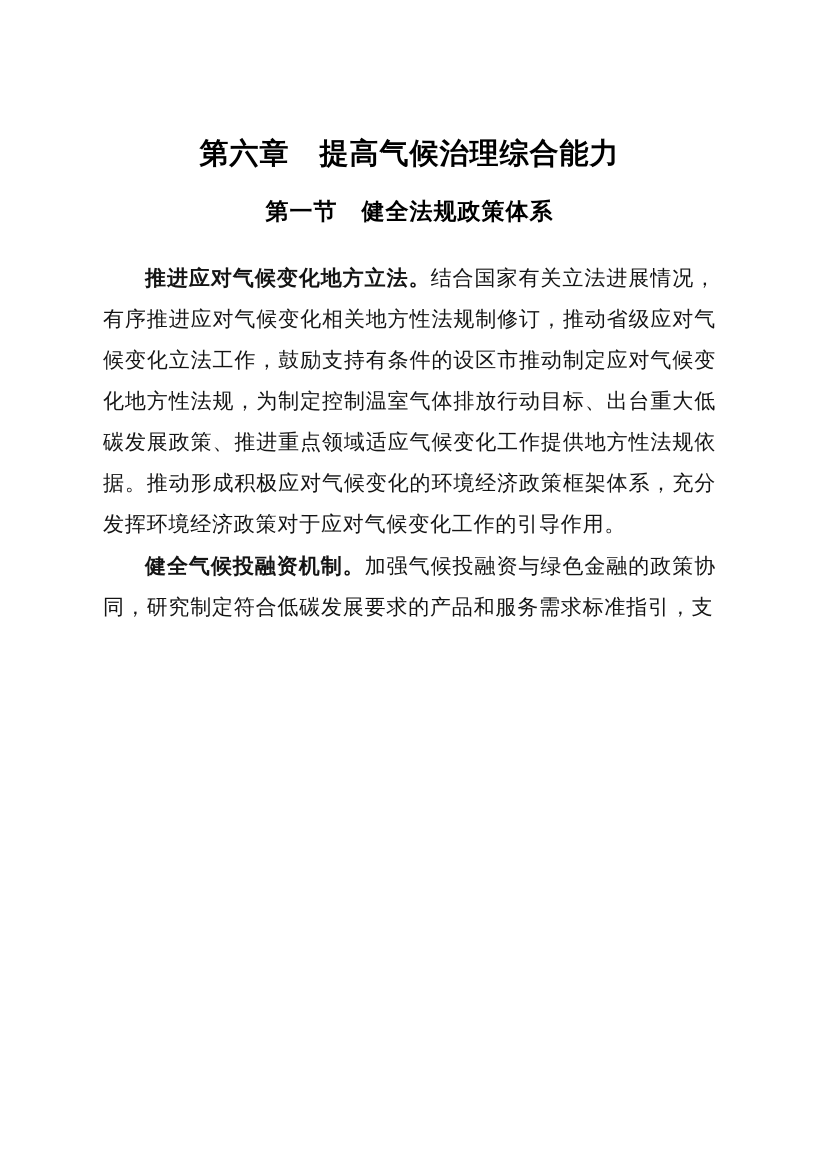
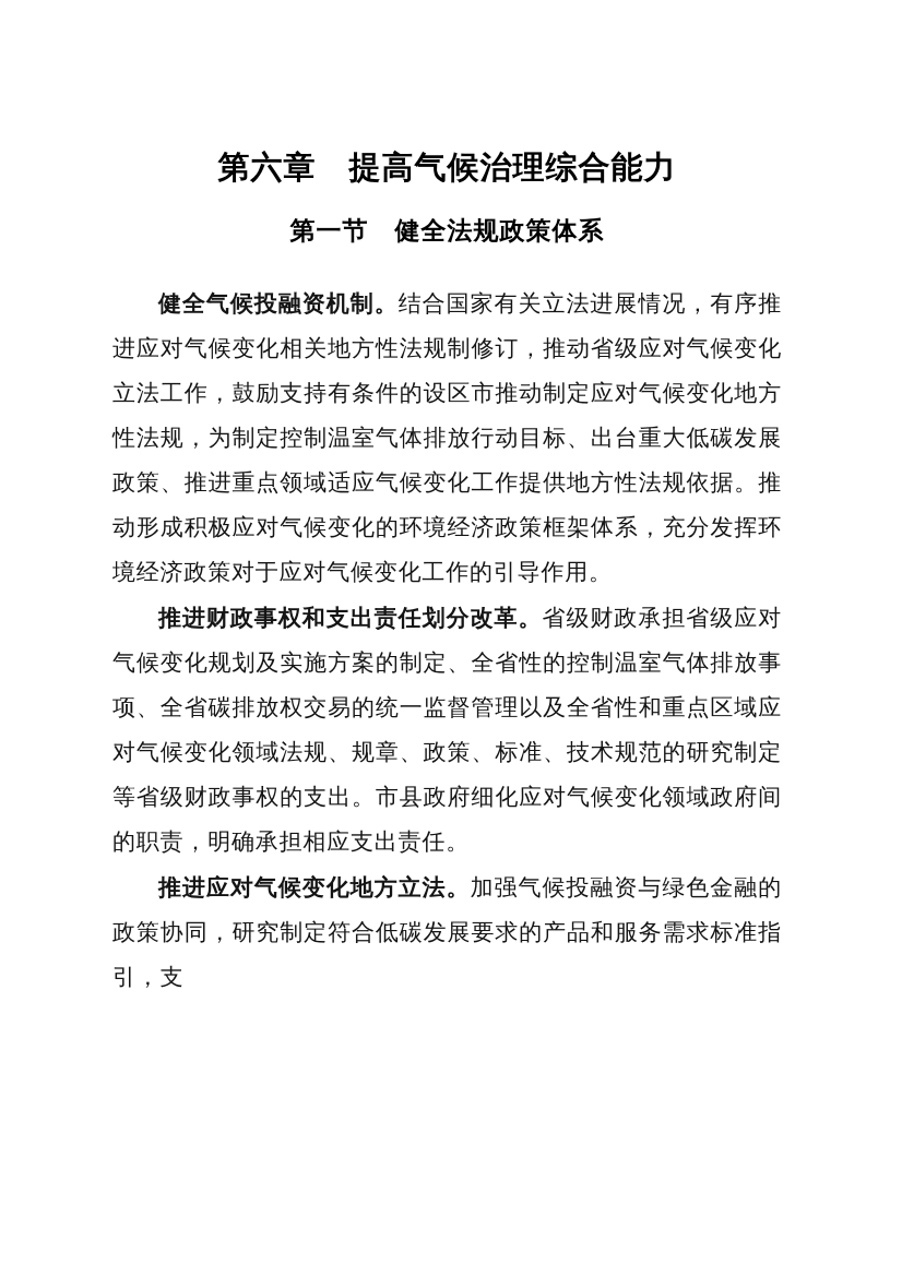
  第六章 提高气候治理综合能力
  第一节 健全法规政策体系
- 推进应对气候变化地方立法。结合国家有关立法进展情况，有序推进应对气候变化相关地方性法规制修订，推动省级应对气候变化立法工作，鼓励支持有条件的设区市推动制定应对气候变化地方性法规，为制定控制温室气体排放行动目标、出台重大低碳发展政策、推进重点领域适应气候变化工作提供地方性法规依据。推动形成积极应对气候变化的环境经济政策框架体系，充分发挥环境经济政策对于应对气候变化工作的引导作用。
+ 健全气候投融资机制。结合国家有关立法进展情况，有序推进应对气候变化相关地方性法规制修订，推动省级应对气候变化立法工作，鼓励支持有条件的设区市推动制定应对气候变化地方性法规，为制定控制温室气体排放行动目标、出台重大低碳发展政策、推进重点领域适应气候变化工作提供地方性法规依据。推动形成积极应对气候变化的环境经济政策框架体系，充分发挥环境经济政策对于应对气候变化工作的引导作用。
+ 推进财政事权和支出责任划分改革。省级财政承担省级应对气候变化规划及实施方案的制定、全省性的控制温室气体排放事项、全省碳排放权交易的统一监督管理以及全省性和重点区域应对气候变化领域法规、规章、政策、标准、技术规范的研究制定等省级财政事权的支出。市县政府细化应对气候变化领域政府间的职责，明确承担相应支出责任。
- 健全气候投融资机制。加强气候投融资与绿色金融的政策协同，研究制定符合低碳发展要求的产品和服务需求标准指引，支
+ 推进应对气候变化地方立法。加强气候投融资与绿色金融的政策协同，研究制定符合低碳发展要求的产品和服务需求标准指引，支
